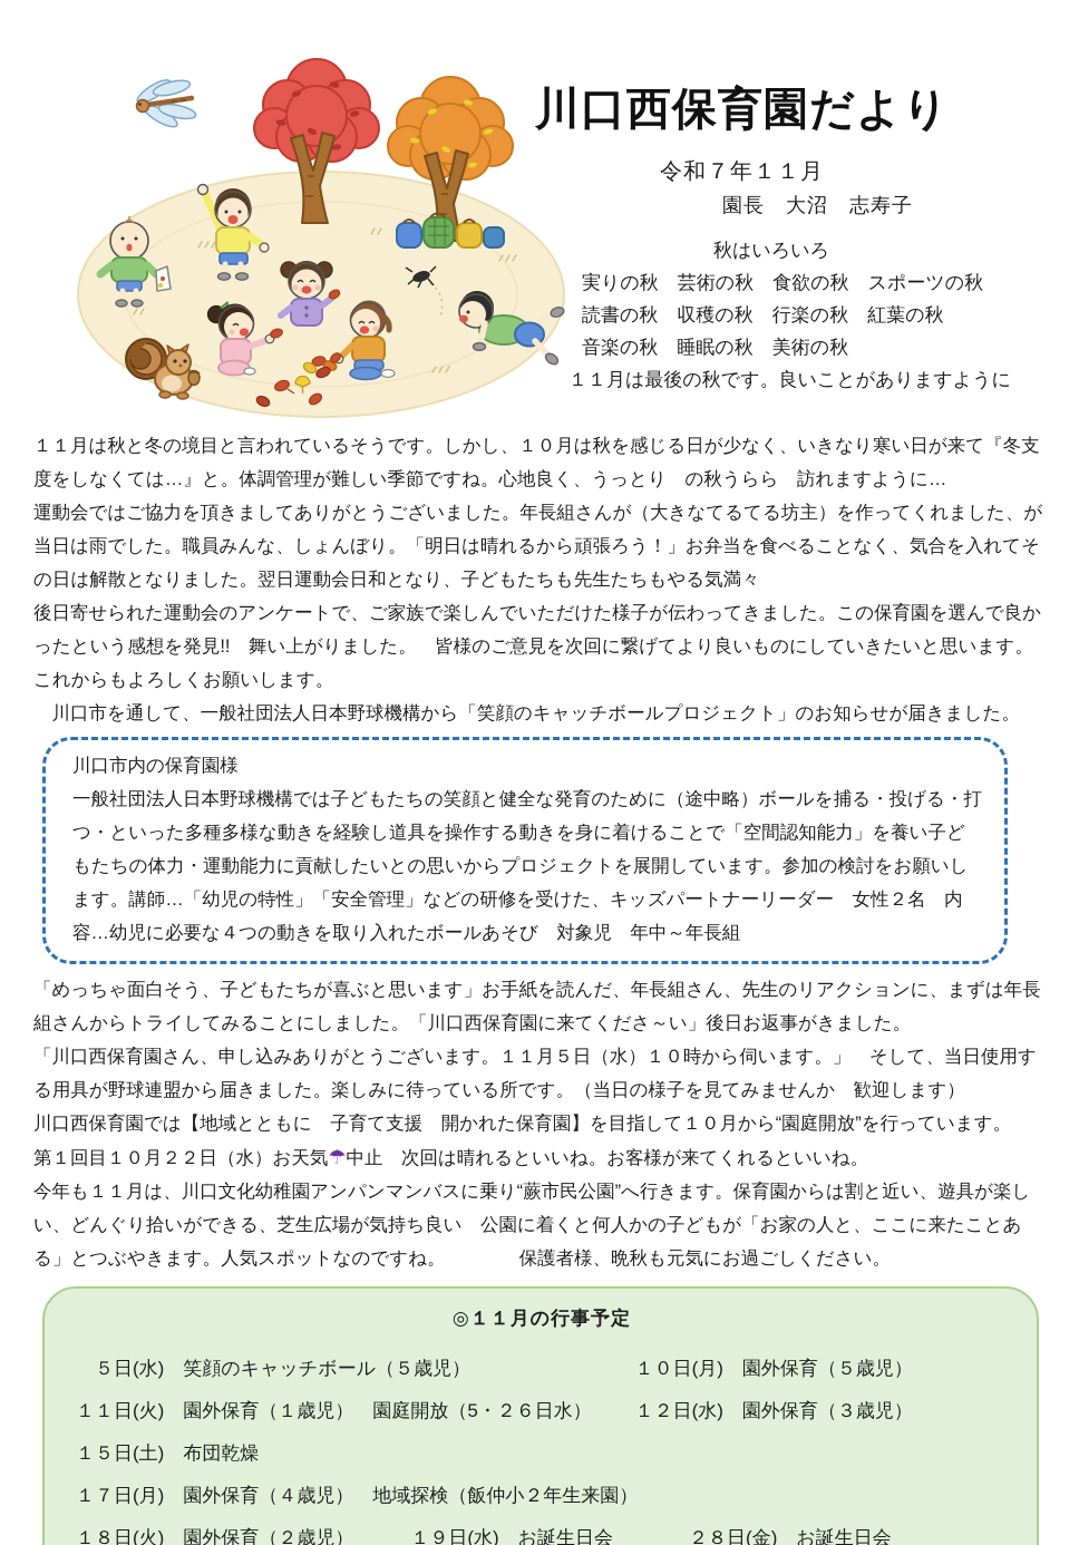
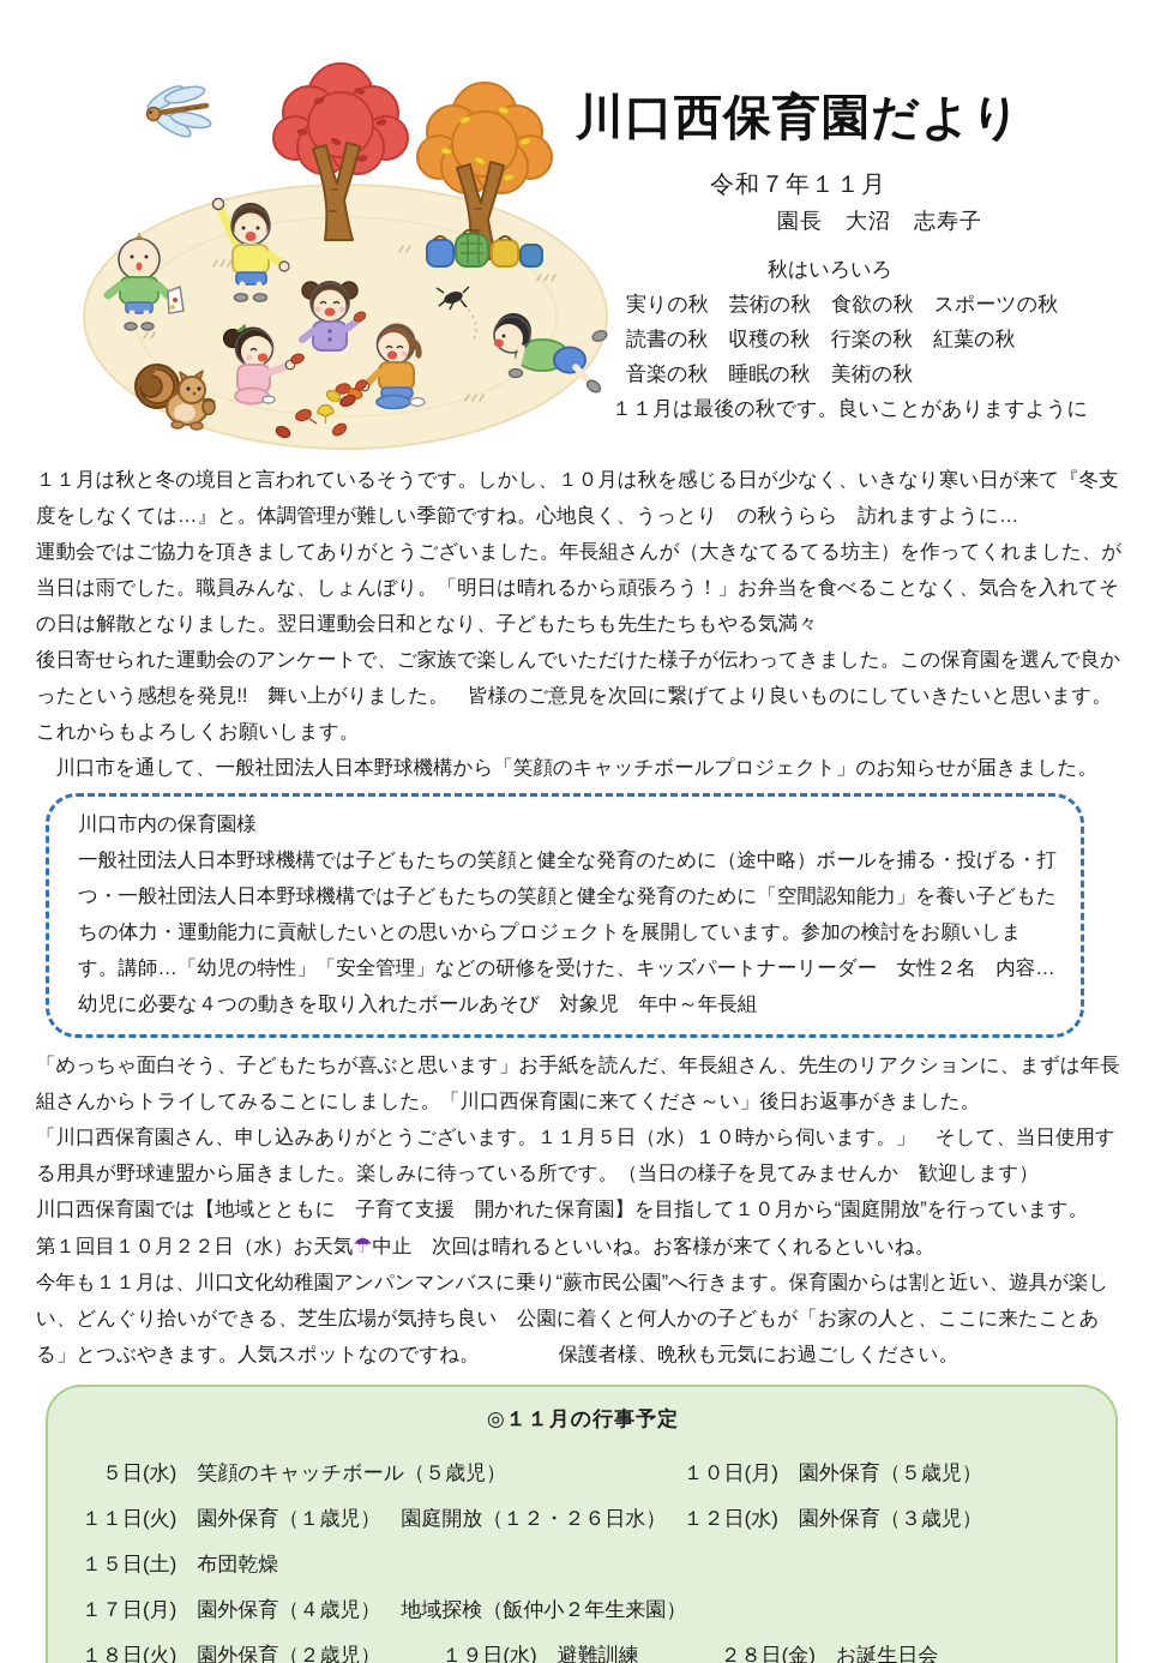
  川口西保育園だより
  令和７年１１月
  園長 大沼 志寿子
  秋はいろいろ
  実りの秋 芸術の秋 食欲の秋 スポーツの秋
  読書の秋 収穫の秋 行楽の秋 紅葉の秋
  音楽の秋 睡眠の秋 美術の秋
  １１月は最後の秋です。良いことがありますように
  １１月は秋と冬の境目と言われているそうです。しかし、１０月は秋を感じる日が少なく、いきなり寒い日が来て『冬支度をしなくては…』と。体調管理が難しい季節ですね。心地良く、うっとり の秋うらら 訪れますように…
  運動会ではご協力を頂きましてありがとうございました。年長組さんが（大きなてるてる坊主）を作ってくれました、が当日は雨でした。職員みんな、しょんぼり。「明日は晴れるから頑張ろう！」お弁当を食べることなく、気合を入れてその日は解散となりました。翌日運動会日和となり、子どもたちも先生たちもやる気満々
  後日寄せられた運動会のアンケートで、ご家族で楽しんでいただけた様子が伝わってきました。この保育園を選んで良かったという感想を発見!! 舞い上がりました。 皆様のご意見を次回に繋げてより良いものにしていきたいと思います。 これからもよろしくお願いします。
  川口市を通して、一般社団法人日本野球機構から「笑顔のキャッチボールプロジェクト」のお知らせが届きました。
  川口市内の保育園様
- 一般社団法人日本野球機構では子どもたちの笑顔と健全な発育のために（途中略）ボールを捕る・投げる・打つ・といった多種多様な動きを経験し道具を操作する動きを身に着けることで「空間認知能力」を養い子どもたちの体力・運動能力に貢献したいとの思いからプロジェクトを展開しています。参加の検討をお願いします。講師…「幼児の特性」「安全管理」などの研修を受けた、キッズパートナーリーダー 女性２名 内容…幼児に必要な４つの動きを取り入れたボールあそび 対象児 年中～年長組
+ 一般社団法人日本野球機構では子どもたちの笑顔と健全な発育のために（途中略）ボールを捕る・投げる・打つ・一般社団法人日本野球機構では子どもたちの笑顔と健全な発育のために「空間認知能力」を養い子どもたちの体力・運動能力に貢献したいとの思いからプロジェクトを展開しています。参加の検討をお願いします。講師…「幼児の特性」「安全管理」などの研修を受けた、キッズパートナーリーダー 女性２名 内容…幼児に必要な４つの動きを取り入れたボールあそび 対象児 年中～年長組
  「めっちゃ面白そう、子どもたちが喜ぶと思います」お手紙を読んだ、年長組さん、先生のリアクションに、まずは年長組さんからトライしてみることにしました。「川口西保育園に来てくださ～い」後日お返事がきました。
  「川口西保育園さん、申し込みありがとうございます。１１月５日（水）１０時から伺います。」 そして、当日使用する用具が野球連盟から届きました。楽しみに待っている所です。（当日の様子を見てみませんか 歓迎します）
  川口西保育園では【地域とともに 子育て支援 開かれた保育園】を目指して１０月から“園庭開放”を行っています。
  第１回目１０月２２日（水）お天気☂中止 次回は晴れるといいね。お客様が来てくれるといいね。
  今年も１１月は、川口文化幼稚園アンパンマンバスに乗り“蕨市民公園”へ行きます。保育園からは割と近い、遊具が楽しい、どんぐり拾いができる、芝生広場が気持ち良い 公園に着くと何人かの子どもが「お家の人と、ここに来たことある」とつぶやきます。人気スポットなのですね。 保護者様、晩秋も元気にお過ごしください。
  ◎１１月の行事予定
  ５日(水) 笑顔のキャッチボール（５歳児）
  １０日(月) 園外保育（５歳児）
- １１日(火) 園外保育（１歳児） 園庭開放（5・２６日水）
+ １１日(火) 園外保育（１歳児） 園庭開放（１２・２６日水）
  １２日(水) 園外保育（３歳児）
  １５日(土) 布団乾燥
  １７日(月) 園外保育（４歳児） 地域探検（飯仲小２年生来園）
- １８日(火) 園外保育（２歳児） １９日(水) お誕生日会 ２８日(金) お誕生日会
+ １８日(火) 園外保育（２歳児） １９日(水) 避難訓練 ２８日(金) お誕生日会
